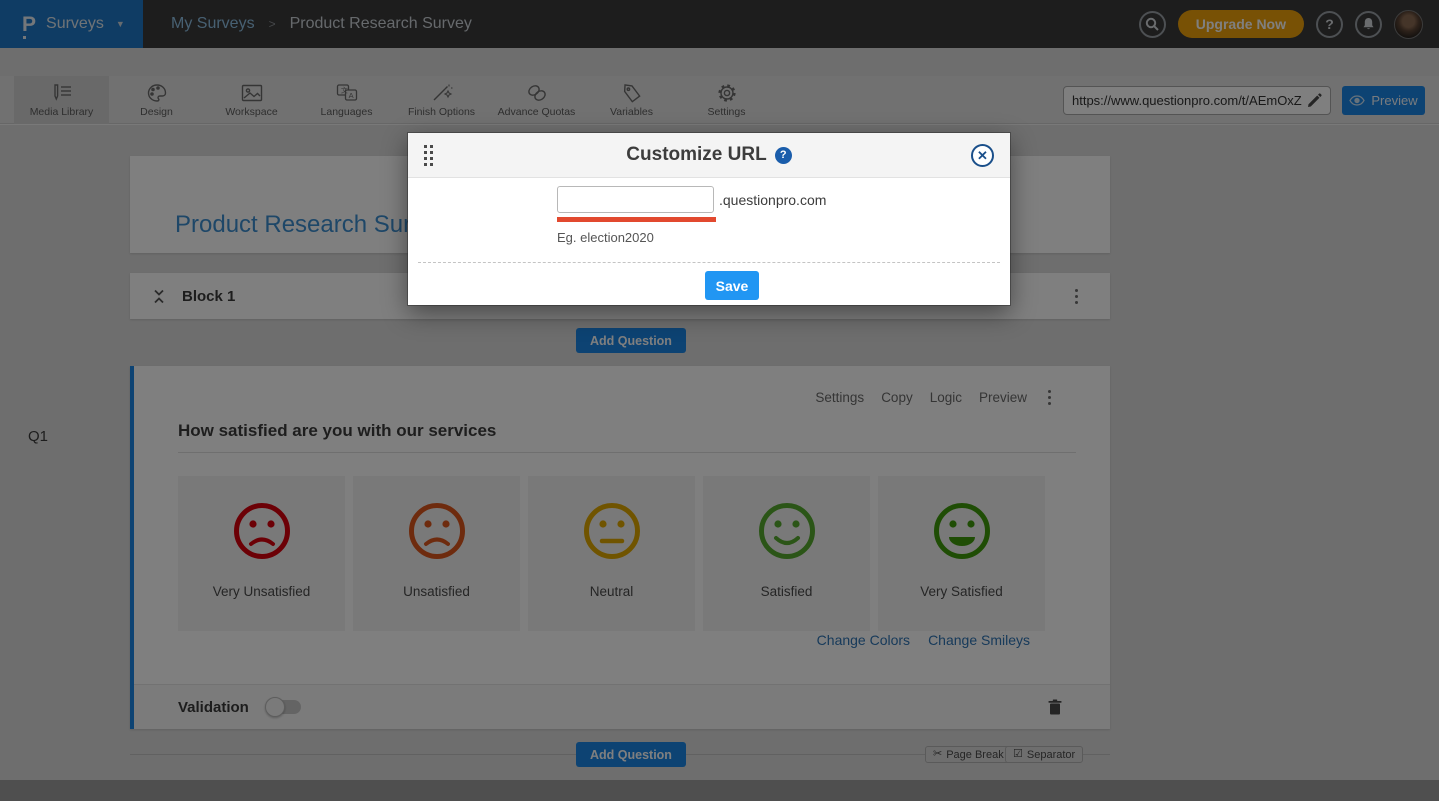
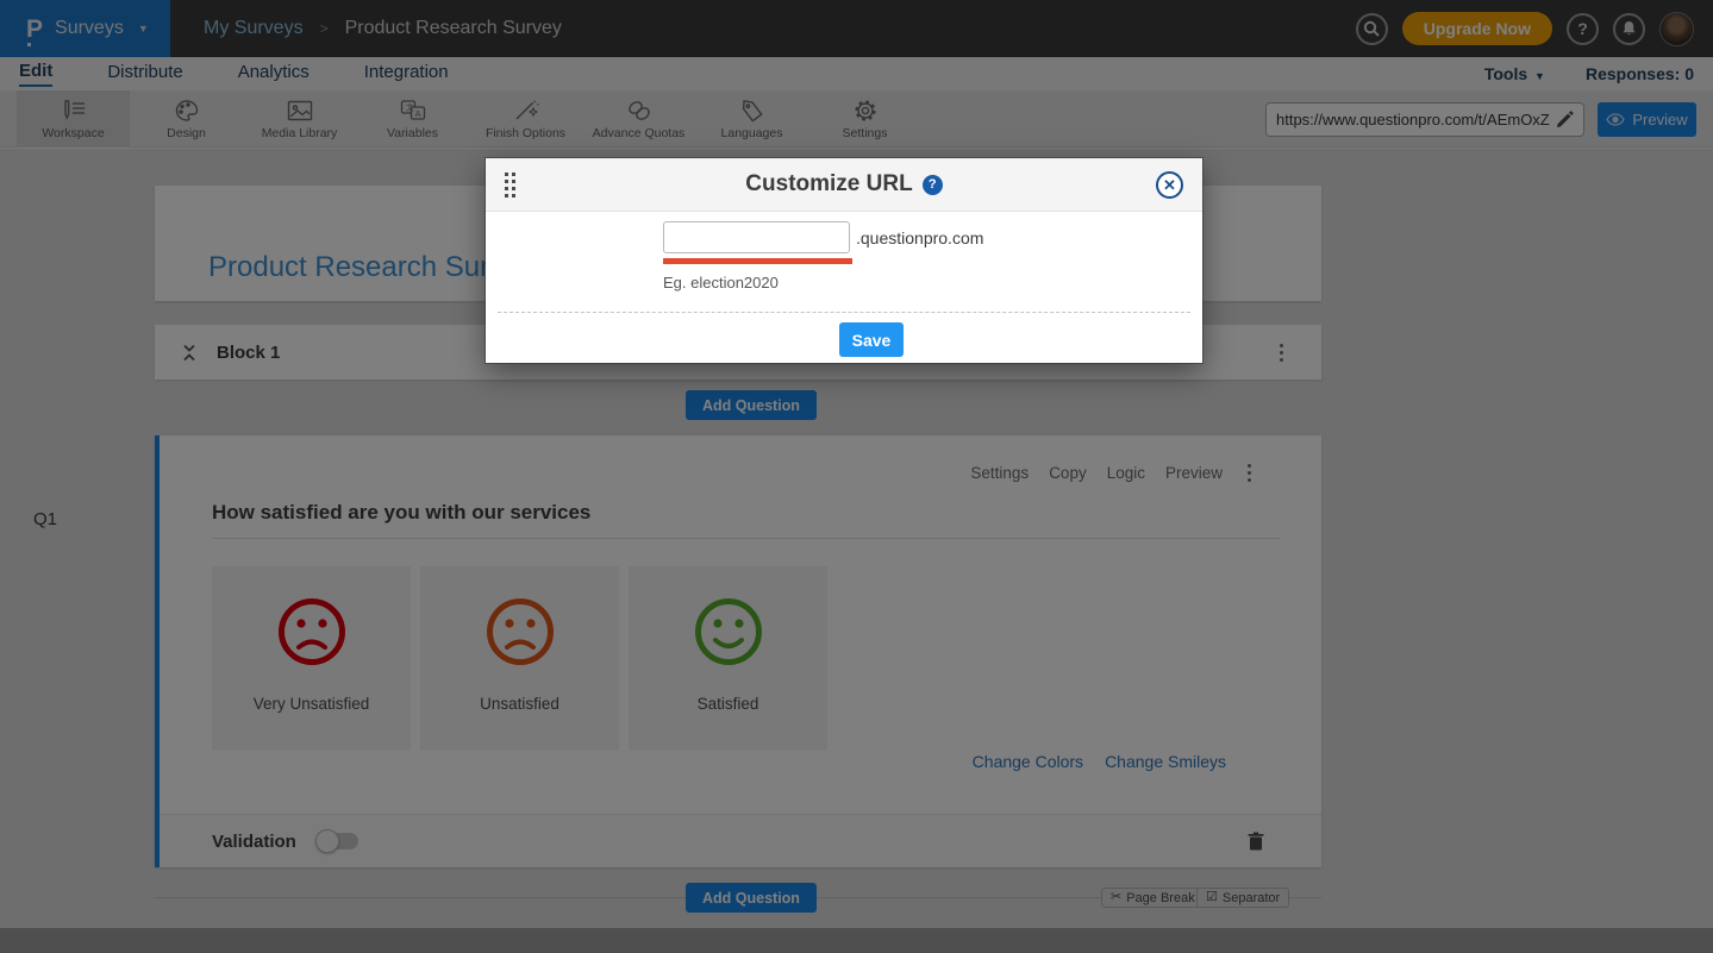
  P
  Surveys
  ▼
  My Surveys
  >
  Product Research Survey
  Upgrade Now
  ?
+ Edit
+ Distribute
+ Analytics
+ Integration
+ Tools ▼
+ Responses: 0
- Media Library
+ Workspace
  Design
- Workspace
+ Media Library
  A
- Languages
+ Variables
  Finish Options
  Advance Quotas
- Variables
+ Languages
  Settings
  https://www.questionpro.com/t/AEmOxZ
  Preview
  Product Research Su
  Block 1
  Add Question
  Q1
  Settings
  Copy
  Logic
  Preview
  How satisfied are you with our services
  Very Unsatisfied
  Unsatisfied
- Neutral
  Satisfied
- Very Satisfied
  Change Colors
  Change Smileys
  Validation
  Add Question
  ✂
  Page Break
  ☑
  Separator
  Customize URL
  ?
  ✕
  .questionpro.com
  Eg. election2020
  Save
